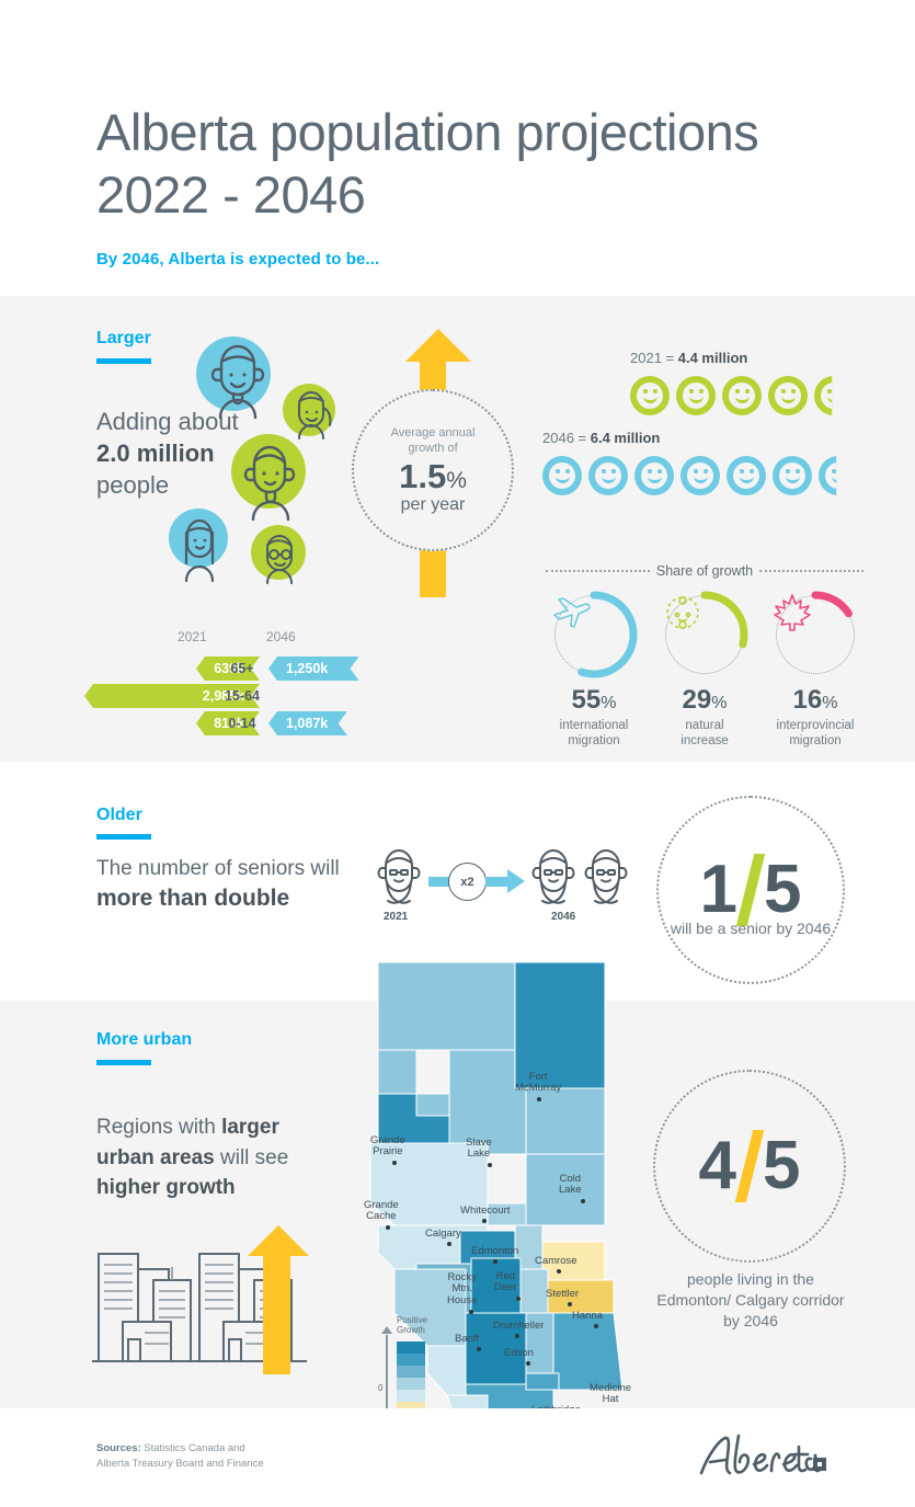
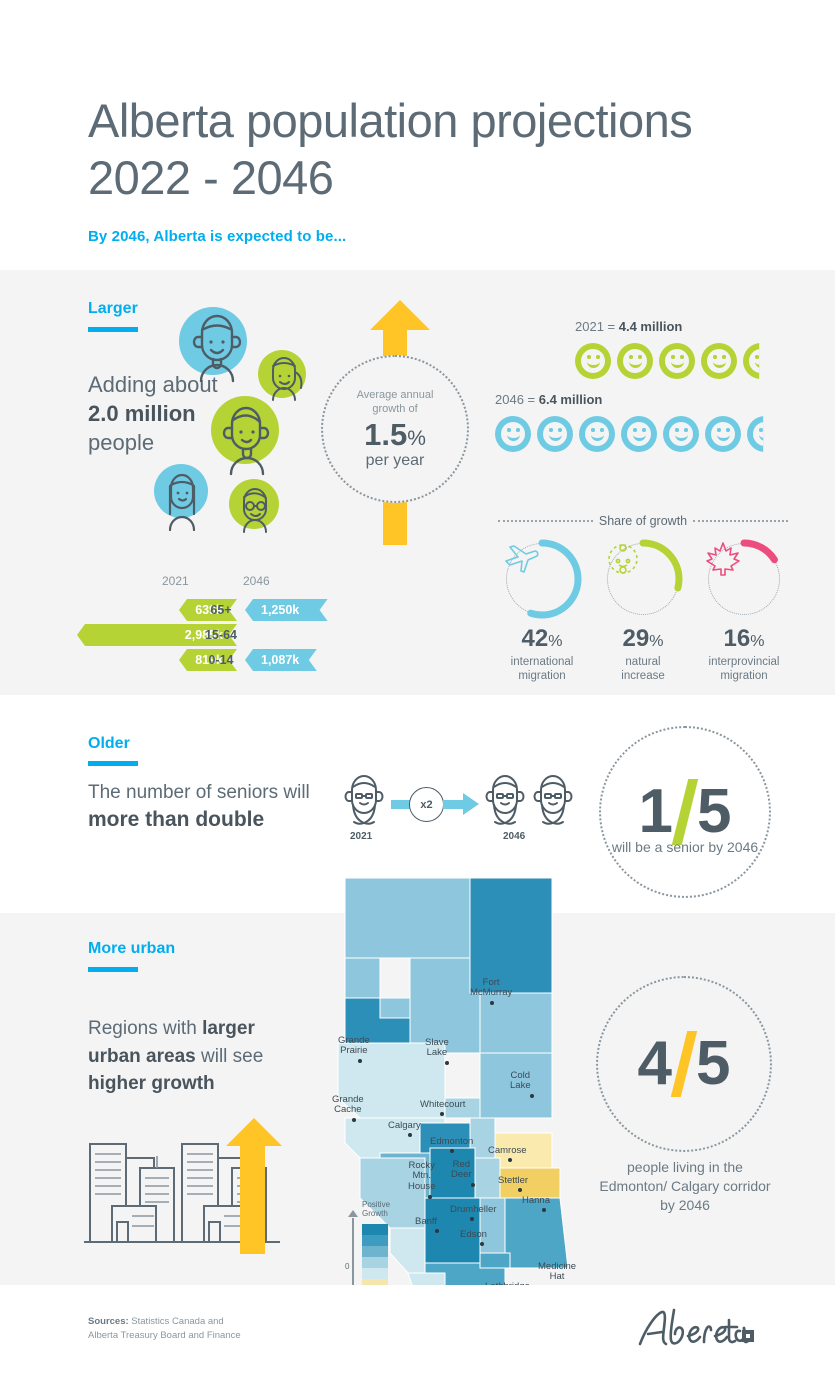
  Alberta population projections
  2022 - 2046
  By 2046, Alberta is expected to be...
  Larger
  Adding about
  2.0 million
  people
  Average annual
  growth of
  1.5%
  per year
  2021 = 4.4 million
  2046 = 6.4 million
  2021
  2046
  639k
  65+
  1,250k
  2,985k
  15-64
  819k
  0-14
  1,087k
  Share of growth
- 55%
+ 42%
  international
  migration
  29%
  natural
  increase
  16%
  interprovincial
  migration
  Older
  The number of seniors will
  more than double
  2021
  x2
  2046
  1
  5
  will be a senior by 2046
  More urban
  Regions with larger
  urban areas will see
  higher growth
  Fort
  McMurray
  Grande
  Prairie
  Slave
  Lake
  Cold
  Lake
  Grande
  Cache
  Whitecourt
  Calgary
  Edmonton
  Camrose
  Rocky
  Mtn.
  House
  Red
  Deer
  Stettler
  Hanna
  Drumheller
  Banff
  Edson
  Medicine
  Hat
  0
  Positive
  Growth
  4
  5
  people living in the Edmonton/ Calgary corridor by 2046
  Sources: Statistics Canada and
  Alberta Treasury Board and Finance
